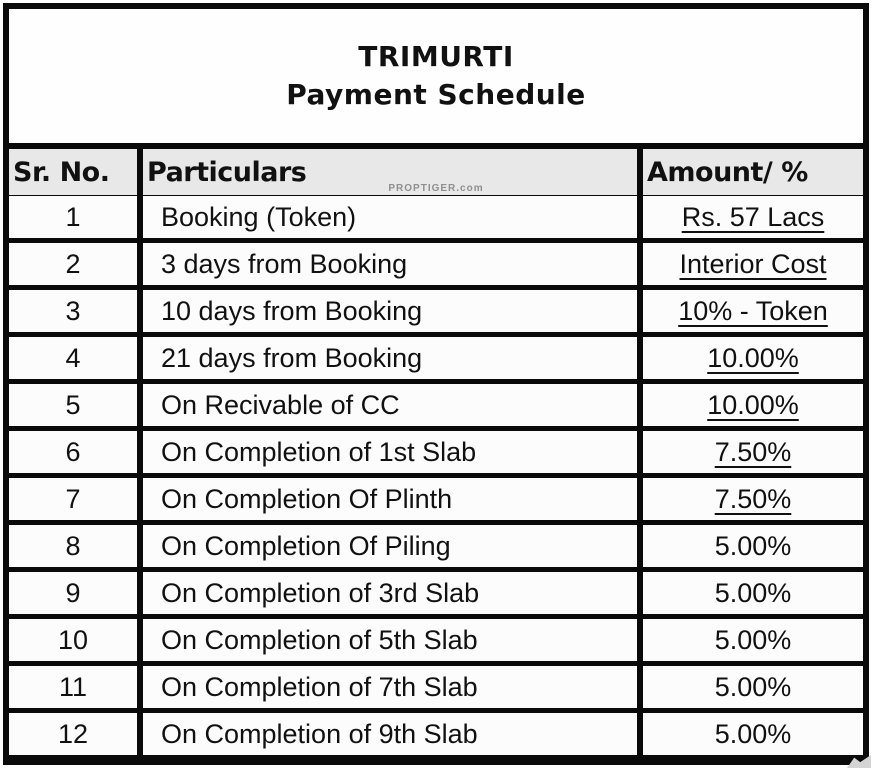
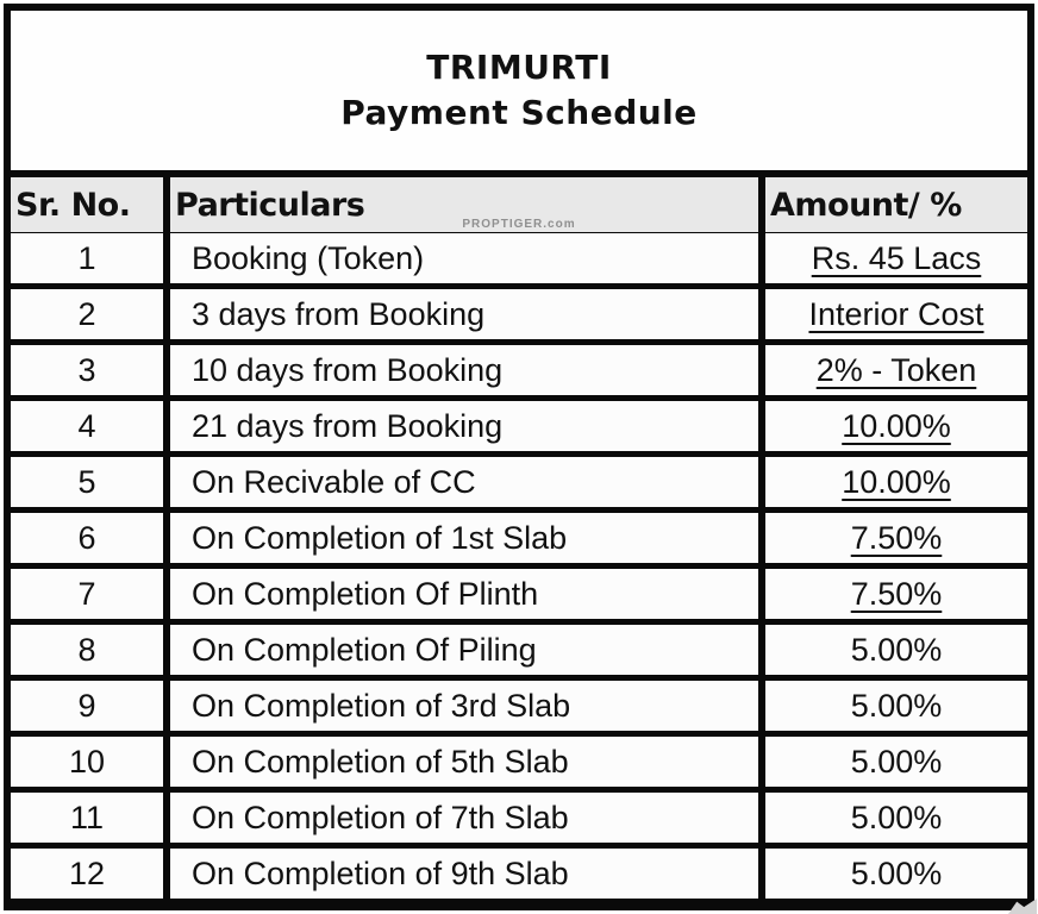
  TRIMURTI
  Payment Schedule
  Sr. No.
  Particulars
  Amount/ %
  1
  Booking (Token)
- Rs. 57 Lacs
+ Rs. 45 Lacs
  2
  3 days from Booking
  Interior Cost
  3
  10 days from Booking
- 10% - Token
+ 2% - Token
  4
  21 days from Booking
  10.00%
  5
  On Recivable of CC
  10.00%
  6
  On Completion of 1st Slab
  7.50%
  7
  On Completion Of Plinth
  7.50%
  8
  On Completion Of Piling
  5.00%
  9
  On Completion of 3rd Slab
  5.00%
  10
  On Completion of 5th Slab
  5.00%
  11
  On Completion of 7th Slab
  5.00%
  12
  On Completion of 9th Slab
  5.00%
  PROPTIGER.com
